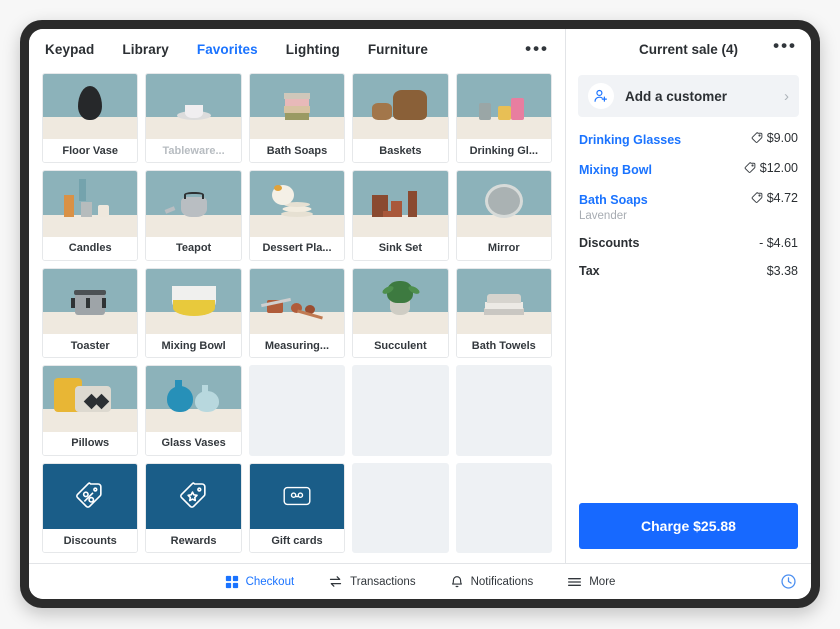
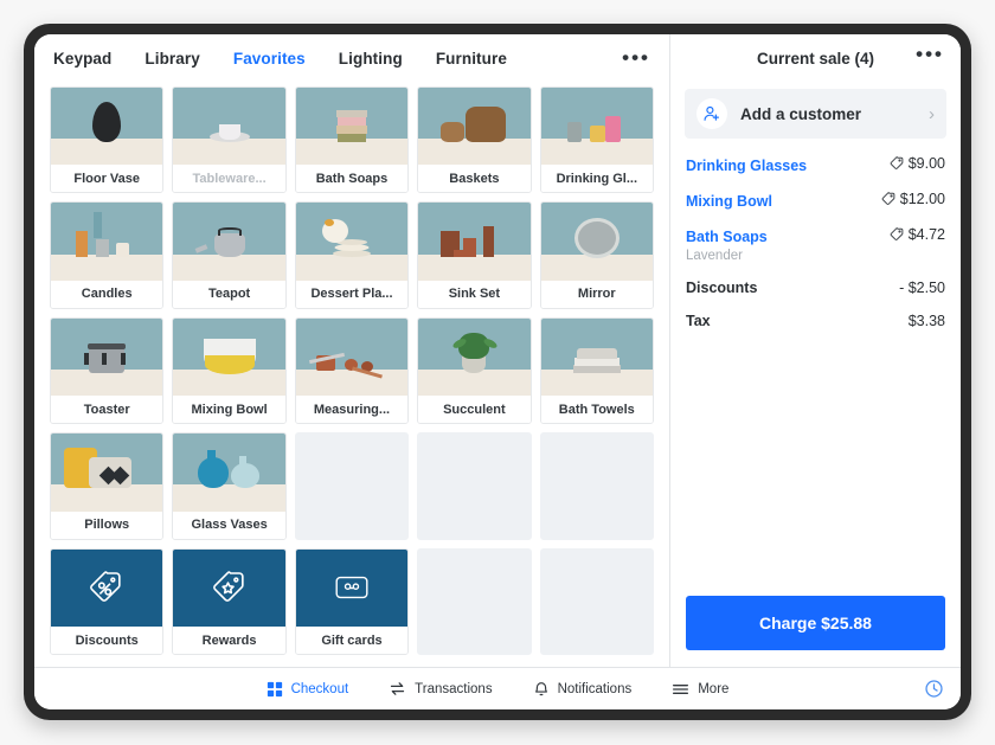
  Keypad
  Library
  Favorites
  Lighting
  Furniture
  •••
  Floor Vase
  Tableware...
  Bath Soaps
  Baskets
  Drinking Gl...
  Candles
  Teapot
  Dessert Pla...
  Sink Set
  Mirror
  Toaster
  Mixing Bowl
  Measuring...
  Succulent
  Bath Towels
  Pillows
  Glass Vases
  Discounts
  Rewards
  Gift cards
  Current sale (4)
  •••
  Add a customer
  ›
  Drinking Glasses
  $9.00
  Mixing Bowl
  $12.00
  Bath Soaps
  $4.72
  Lavender
  Discounts
- - $4.61
+ - $2.50
  Tax
  $3.38
  Charge $25.88
  Checkout
  Transactions
  Notifications
  More
